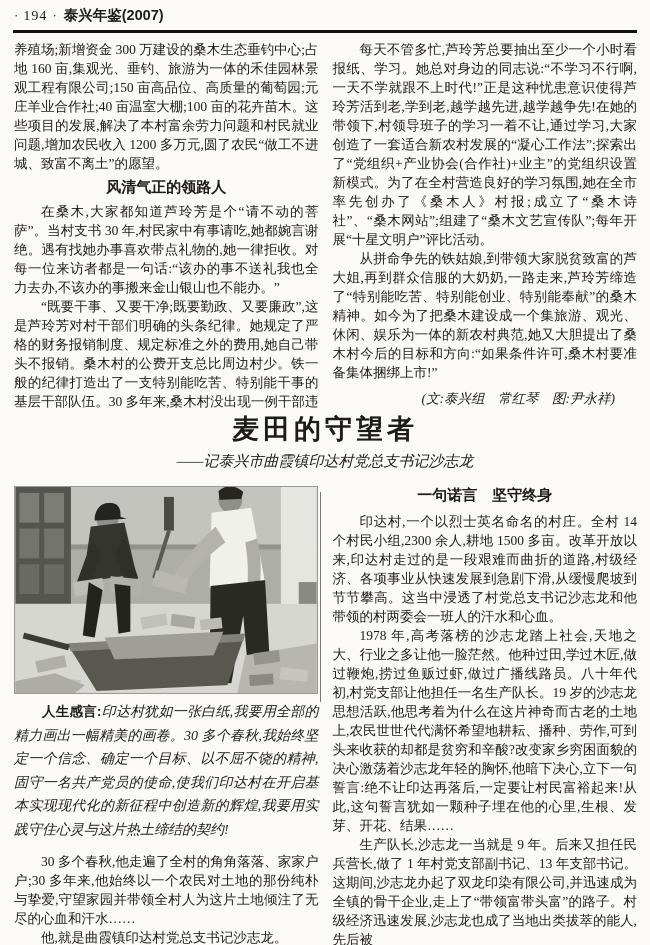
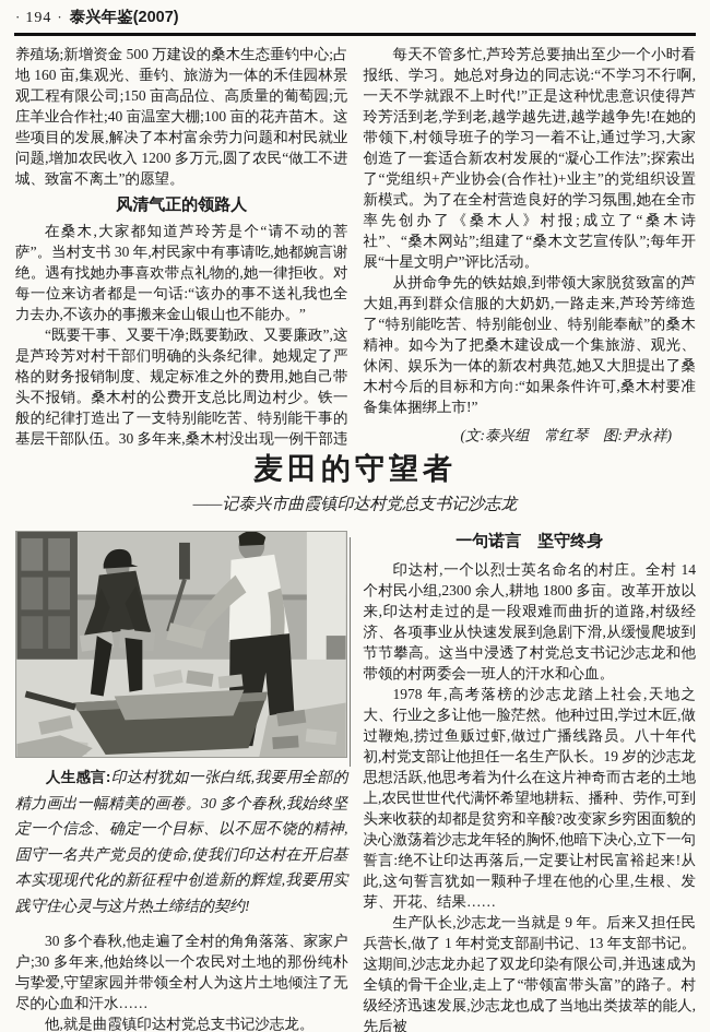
  ·
  194
  ·
  泰兴年鉴(2007)
- 养殖场;新增资金 300 万建设的桑木生态垂钓中心;占地 160 亩,集观光、垂钓、旅游为一体的禾佳园林景观工程有限公司;150 亩高品位、高质量的葡萄园;元庄羊业合作社;40 亩温室大棚;100 亩的花卉苗木。这些项目的发展,解决了本村富余劳力问题和村民就业问题,增加农民收入 1200 多万元,圆了农民“做工不进城、致富不离土”的愿望。
+ 养殖场;新增资金 500 万建设的桑木生态垂钓中心;占地 160 亩,集观光、垂钓、旅游为一体的禾佳园林景观工程有限公司;150 亩高品位、高质量的葡萄园;元庄羊业合作社;40 亩温室大棚;100 亩的花卉苗木。这些项目的发展,解决了本村富余劳力问题和村民就业问题,增加农民收入 1200 多万元,圆了农民“做工不进城、致富不离土”的愿望。
  风清气正的领路人
  在桑木,大家都知道芦玲芳是个“请不动的菩萨”。当村支书 30 年,村民家中有事请吃,她都婉言谢绝。遇有找她办事喜欢带点礼物的,她一律拒收。对每一位来访者都是一句话:“该办的事不送礼我也全力去办,不该办的事搬来金山银山也不能办。”
  “既要干事、又要干净;既要勤政、又要廉政”,这是芦玲芳对村干部们明确的头条纪律。她规定了严格的财务报销制度、规定标准之外的费用,她自己带头不报销。桑木村的公费开支总比周边村少。铁一般的纪律打造出了一支特别能吃苦、特别能干事的基层干部队伍。30 多年来,桑木村没出现一例干部违
  每天不管多忙,芦玲芳总要抽出至少一个小时看报纸、学习。她总对身边的同志说:“不学习不行啊,一天不学就跟不上时代!”正是这种忧患意识使得芦玲芳活到老,学到老,越学越先进,越学越争先!在她的带领下,村领导班子的学习一着不让,通过学习,大家创造了一套适合新农村发展的“凝心工作法”;探索出了“党组织+产业协会(合作社)+业主”的党组织设置新模式。为了在全村营造良好的学习氛围,她在全市率先创办了《桑木人》村报;成立了“桑木诗社”、“桑木网站”;组建了“桑木文艺宣传队”;每年开展“十星文明户”评比活动。
  从拼命争先的铁姑娘,到带领大家脱贫致富的芦大姐,再到群众信服的大奶奶,一路走来,芦玲芳缔造了“特别能吃苦、特别能创业、特别能奉献”的桑木精神。如今为了把桑木建设成一个集旅游、观光、休闲、娱乐为一体的新农村典范,她又大胆提出了桑木村今后的目标和方向:“如果条件许可,桑木村要准备集体捆绑上市!”
  (文:泰兴组 常红琴 图:尹永祥)
  麦田的守望者
  ——记泰兴市曲霞镇印达村党总支书记沙志龙
  人生感言:印达村犹如一张白纸,我要用全部的精力画出一幅精美的画卷。30 多个春秋,我始终坚定一个信念、确定一个目标、以不屈不饶的精神,固守一名共产党员的使命,使我们印达村在开启基本实现现代化的新征程中创造新的辉煌,我要用实践守住心灵与这片热土缔结的契约!
  30 多个春秋,他走遍了全村的角角落落、家家户户;30 多年来,他始终以一个农民对土地的那份纯朴与挚爱,守望家园并带领全村人为这片土地倾注了无尽的心血和汗水……
  他,就是曲霞镇印达村党总支书记沙志龙。
  一句诺言 坚守终身
- 印达村,一个以烈士英名命名的村庄。全村 14 个村民小组,2300 余人,耕地 1500 多亩。改革开放以来,印达村走过的是一段艰难而曲折的道路,村级经济、各项事业从快速发展到急剧下滑,从缓慢爬坡到节节攀高。这当中浸透了村党总支书记沙志龙和他带领的村两委会一班人的汗水和心血。
+ 印达村,一个以烈士英名命名的村庄。全村 14 个村民小组,2300 余人,耕地 1800 多亩。改革开放以来,印达村走过的是一段艰难而曲折的道路,村级经济、各项事业从快速发展到急剧下滑,从缓慢爬坡到节节攀高。这当中浸透了村党总支书记沙志龙和他带领的村两委会一班人的汗水和心血。
  1978 年,高考落榜的沙志龙踏上社会,天地之大、行业之多让他一脸茫然。他种过田,学过木匠,做过鞭炮,捞过鱼贩过虾,做过广播线路员。八十年代初,村党支部让他担任一名生产队长。19 岁的沙志龙思想活跃,他思考着为什么在这片神奇而古老的土地上,农民世世代代满怀希望地耕耘、播种、劳作,可到头来收获的却都是贫穷和辛酸?改变家乡穷困面貌的决心激荡着沙志龙年轻的胸怀,他暗下决心,立下一句誓言:绝不让印达再落后,一定要让村民富裕起来!从此,这句誓言犹如一颗种子埋在他的心里,生根、发芽、开花、结果……
  生产队长,沙志龙一当就是 9 年。后来又担任民兵营长,做了 1 年村党支部副书记、13 年支部书记。这期间,沙志龙办起了双龙印染有限公司,并迅速成为全镇的骨干企业,走上了“带领富带头富”的路子。村级经济迅速发展,沙志龙也成了当地出类拔萃的能人,先后被
